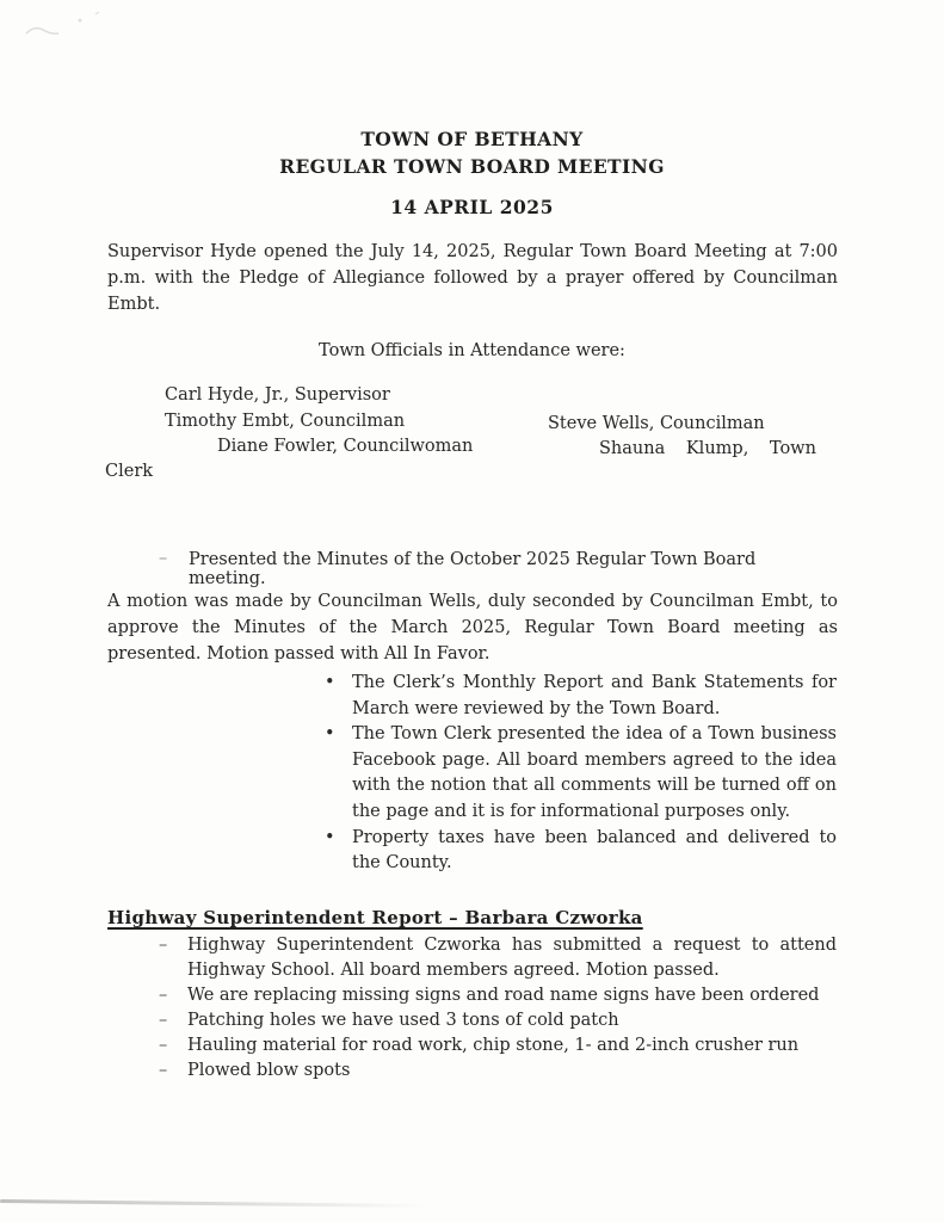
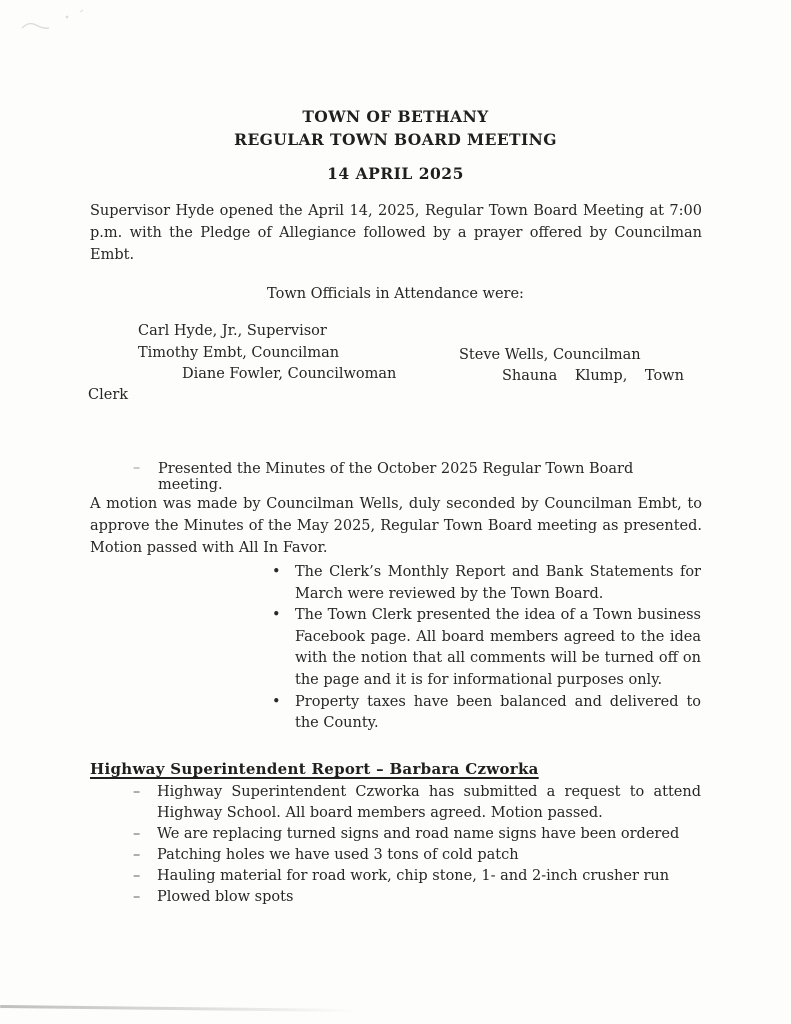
  TOWN OF BETHANY
  REGULAR TOWN BOARD MEETING
  14 APRIL 2025
- Supervisor Hyde opened the July 14, 2025, Regular Town Board Meeting at 7:00 p.m. with the Pledge of Allegiance followed by a prayer offered by Councilman Embt.
+ Supervisor Hyde opened the April 14, 2025, Regular Town Board Meeting at 7:00 p.m. with the Pledge of Allegiance followed by a prayer offered by Councilman Embt.
  Town Officials in Attendance were:
  Carl Hyde, Jr., Supervisor
  Timothy Embt, Councilman
  Steve Wells, Councilman
  Diane Fowler, Councilwoman
  Shauna Klump, Town
  Clerk
  Presented the Minutes of the October 2025 Regular Town Board meeting.
- A motion was made by Councilman Wells, duly seconded by Councilman Embt, to approve the Minutes of the March 2025, Regular Town Board meeting as presented. Motion passed with All In Favor.
+ A motion was made by Councilman Wells, duly seconded by Councilman Embt, to approve the Minutes of the May 2025, Regular Town Board meeting as presented. Motion passed with All In Favor.
  The Clerk’s Monthly Report and Bank Statements for March were reviewed by the Town Board.
  The Town Clerk presented the idea of a Town business Facebook page. All board members agreed to the idea with the notion that all comments will be turned off on the page and it is for informational purposes only.
  Property taxes have been balanced and delivered to the County.
  Highway Superintendent Report – Barbara Czworka
  Highway Superintendent Czworka has submitted a request to attend Highway School. All board members agreed. Motion passed.
- We are replacing missing signs and road name signs have been ordered
+ We are replacing turned signs and road name signs have been ordered
  Patching holes we have used 3 tons of cold patch
  Hauling material for road work, chip stone, 1- and 2-inch crusher run
  Plowed blow spots
